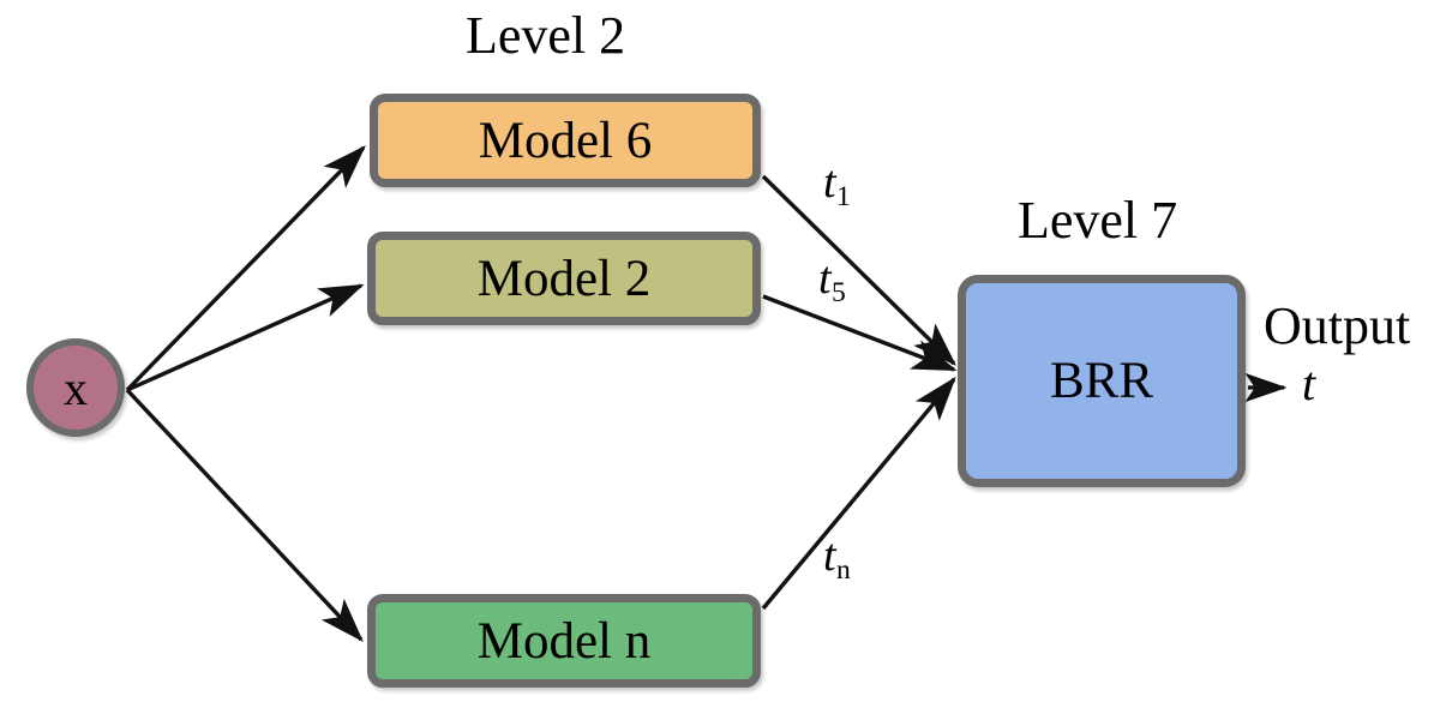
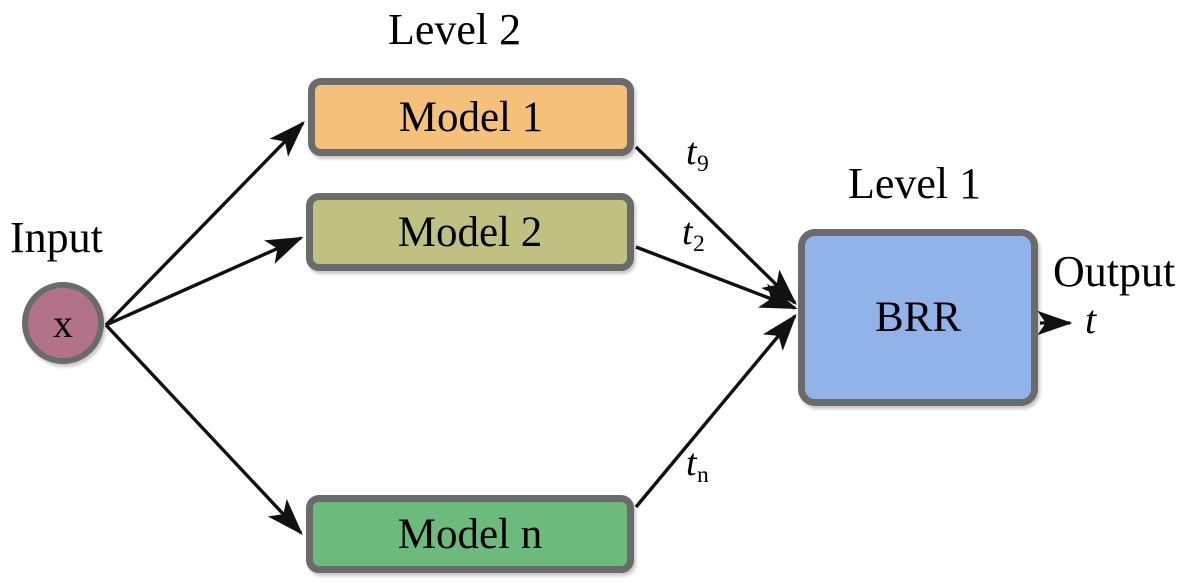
  Level 2
- Level 7
+ Level 1
+ Input
  Output
  x
- Model 6
+ Model 1
  Model 2
  Model n
  BRR
- t1
+ t9
- t5
+ t2
  tn
  t
